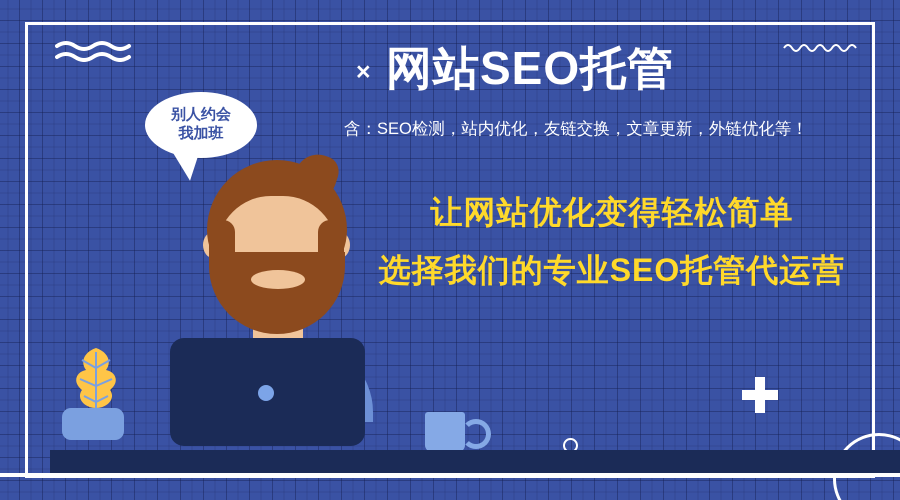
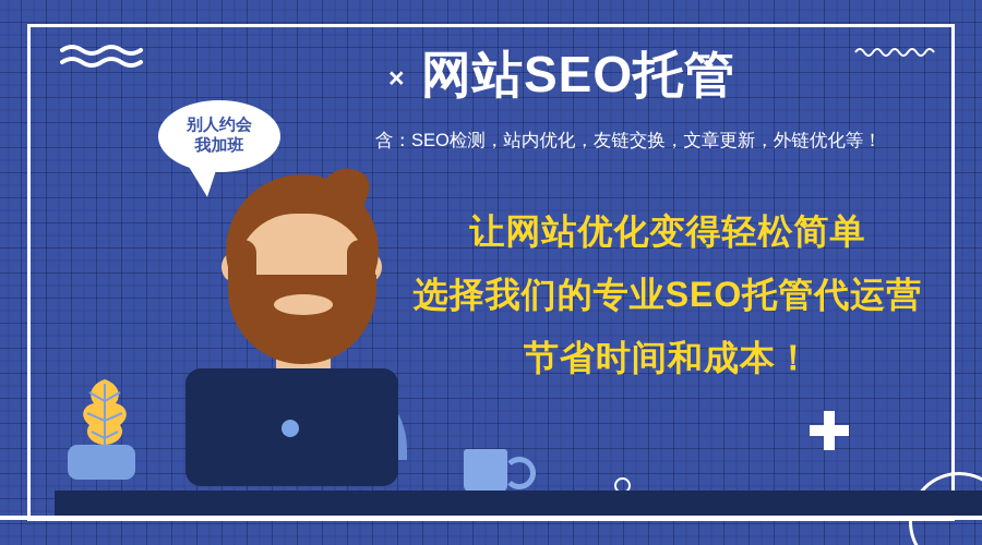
  ×
  网站SEO托管
  含：SEO检测，站内优化，友链交换，文章更新，外链优化等！
  让网站优化变得轻松简单
  选择我们的专业SEO托管代运营
+ 节省时间和成本！
  别人约会
  我加班
